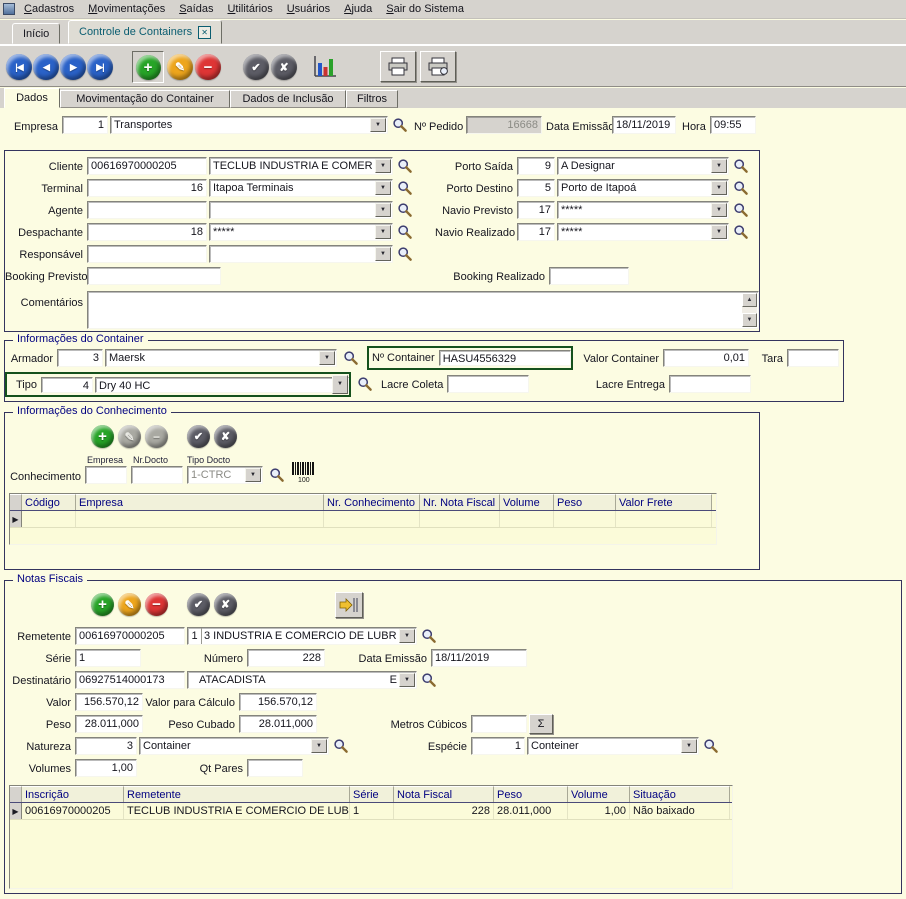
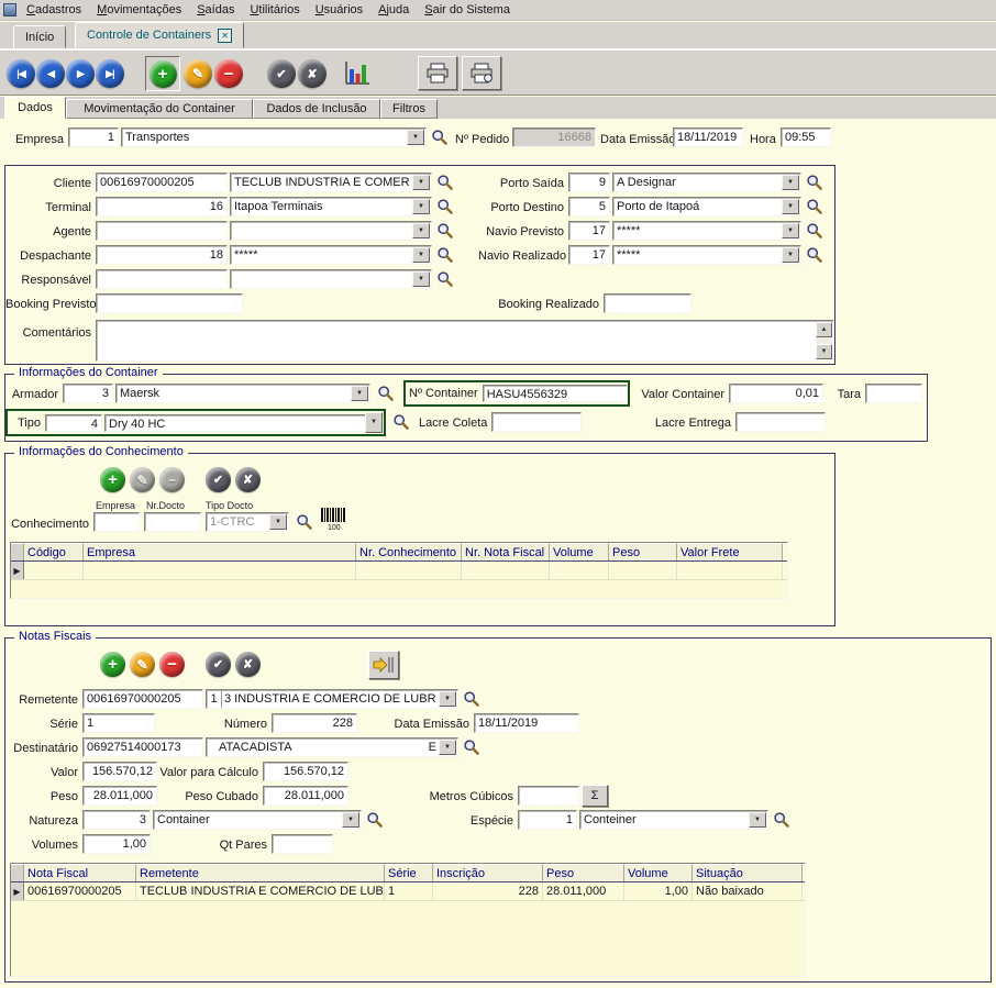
  Cadastros
  Movimentações
  Saídas
  Utilitários
  Usuários
  Ajuda
  Sair do Sistema
  Início
  Controle de Containers
  ✕
  |◀
  ◀
  ▶
  ▶|
  +
  ✎
  −
  ✔
  ✘
  Dados
  Movimentação do Container
  Dados de Inclusão
  Filtros
  Empresa
  1
  Transportes
  Nº Pedido
  16668
  Data Emissã
  18/11/2019
  Hora
  09:55
  Cliente
  00616970000205
  TECLUB INDUSTRIA E COMER
  Terminal
  16
  Itapoa Terminais
  Agente
  Despachante
  18
  *****
  Responsável
  Booking Previsto
  Comentários
  Porto Saída
  9
  A Designar
  Porto Destino
  5
  Porto de Itapoá
  Navio Previsto
  17
  *****
  Navio Realizado
  17
  *****
  Booking Realizado
  Informações do Container
  Armador
  3
  Maersk
  Nº Container
  HASU4556329
  Valor Container
  0,01
  Tara
  Tipo
  4
  Dry 40 HC
  Lacre Coleta
  Lacre Entrega
  Informações do Conhecimento
  +
  ✎
  −
  ✔
  ✘
  Empresa
  Nr.Docto
  Tipo Docto
  Conhecimento
  1-CTRC
  Código
  Empresa
  Nr. Conhecimento
  Nr. Nota Fiscal
  Volume
  Peso
  Valor Frete
  ▶
  Notas Fiscais
  +
  ✎
  −
  ✔
  ✘
  Remetente
  00616970000205
  1
  3 INDUSTRIA E COMERCIO DE LUBR
  Série
  1
  Número
  228
  Data Emissão
  18/11/2019
  Destinatário
  06927514000173
  ATACADISTA
  E
  Valor
  156.570,12
  Valor para Cálculo
  156.570,12
  Peso
  28.011,000
  Peso Cubado
  28.011,000
  Metros Cúbicos
  Σ
  Natureza
  3
  Container
  Espécie
  1
  Conteiner
  Volumes
  1,00
  Qt Pares
- Inscrição
+ Nota Fiscal
  Remetente
  Série
- Nota Fiscal
+ Inscrição
  Peso
  Volume
  Situação
  ▶
  00616970000205
  TECLUB INDUSTRIA E COMERCIO DE LUB
  1
  228
  28.011,000
  1,00
  Não baixado
